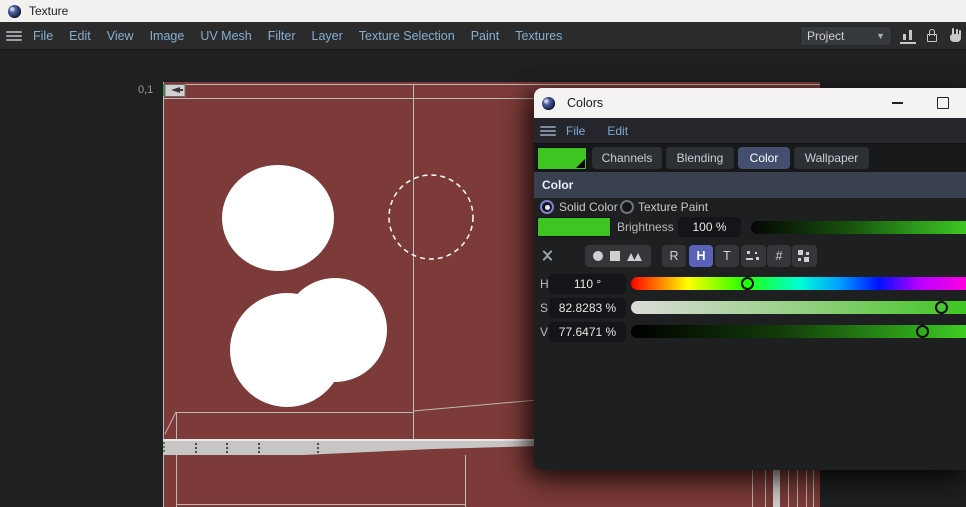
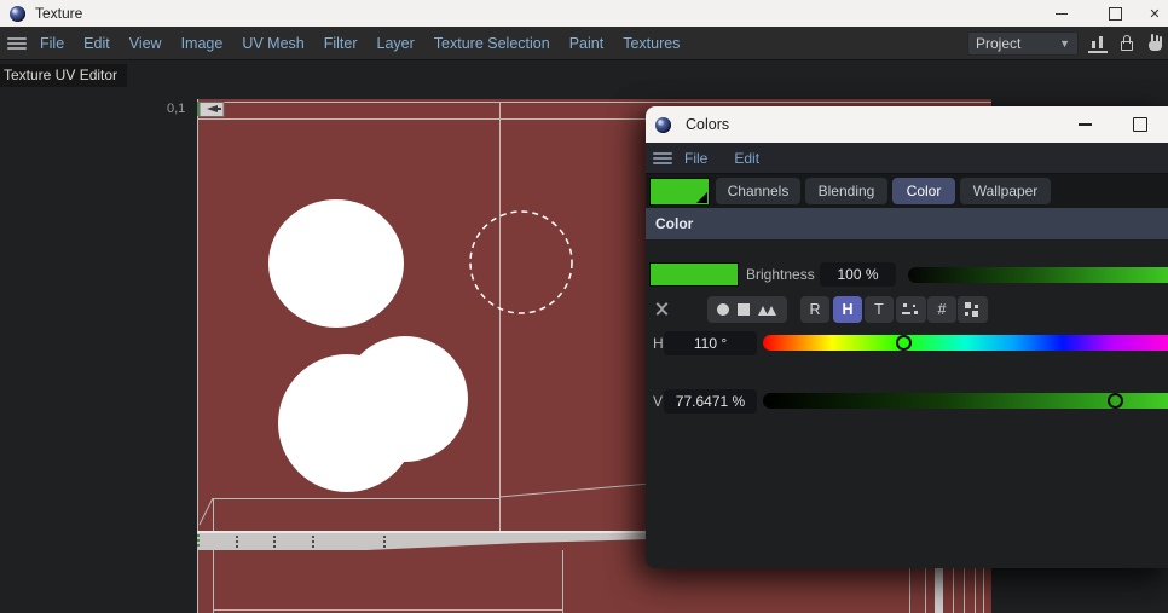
  Texture
+ ✕
  File
  Edit
  View
  Image
  UV Mesh
  Filter
  Layer
  Texture Selection
  Paint
  Textures
  Project
  ▼
+ Texture UV Editor
  0,1
  Colors
  File
  Edit
  Channels
  Blending
  Color
  Wallpaper
  Color
- Solid Color
- Texture Paint
  Brightness
  100 %
  R
  H
  T
  #
  H
  110 °
- S
- 82.8283 %
  V
  77.6471 %
